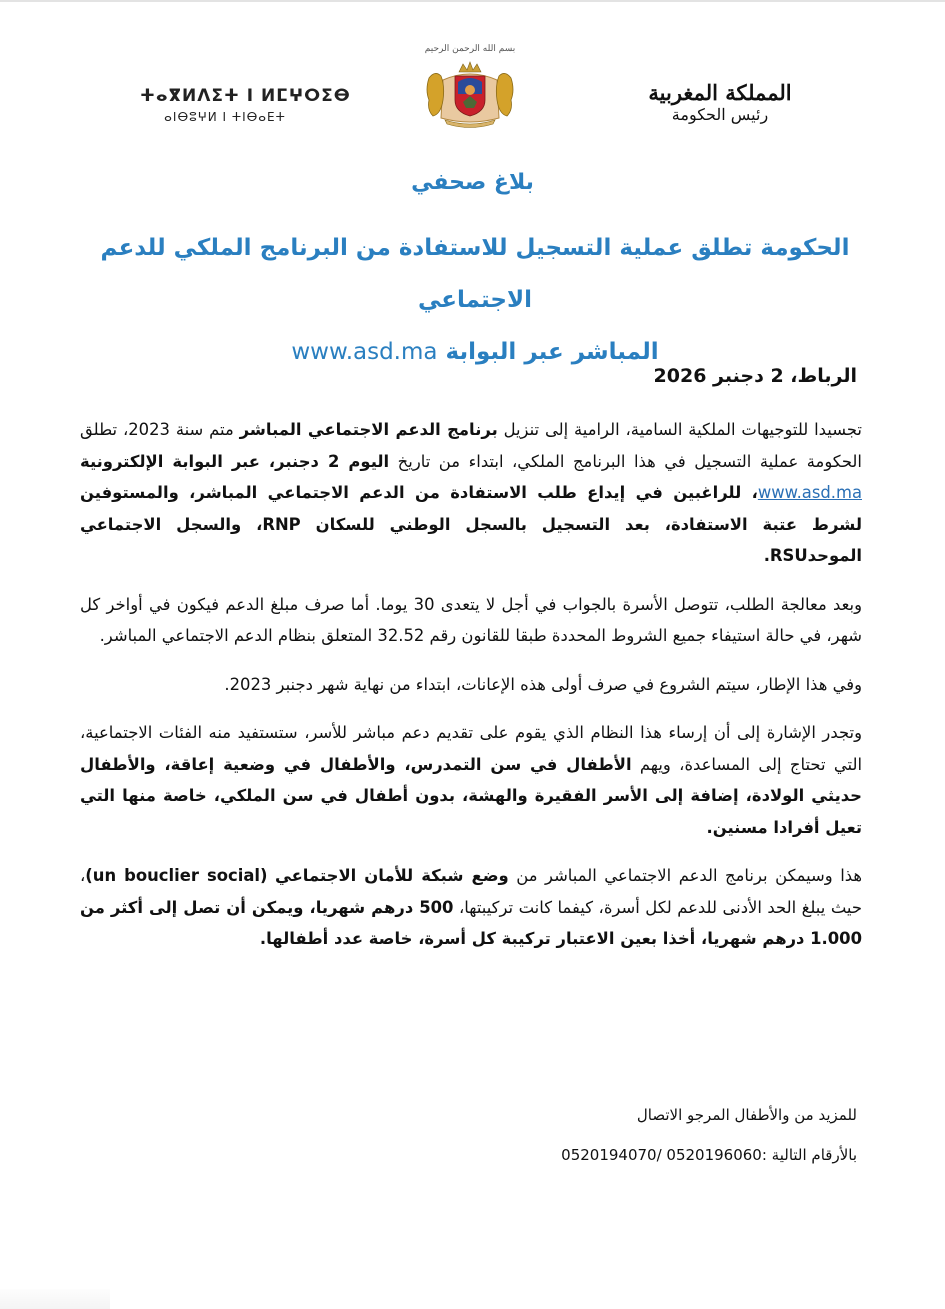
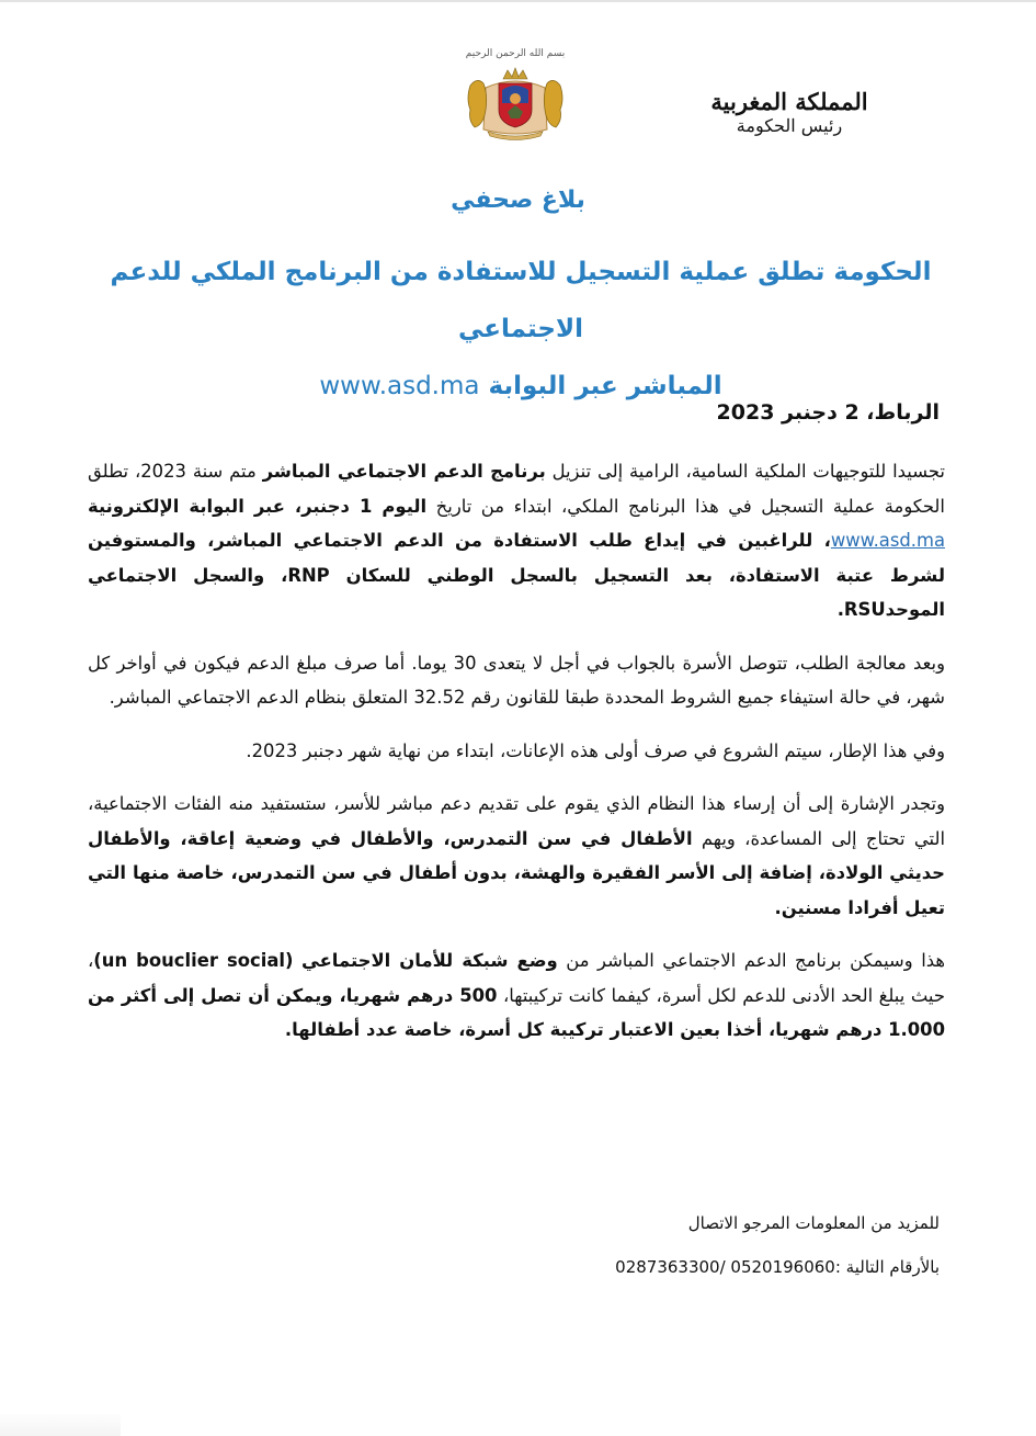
- ⵜⴰⴳⵍⴷⵉⵜ ⵏ ⵍⵎⵖⵔⵉⴱ
- ⴰⵏⴱⵓⵖⵍ ⵏ ⵜⵏⴱⴰⴹⵜ
  بسم الله الرحمن الرحيم
  المملكة المغربية
  رئيس الحكومة
  بلاغ صحفي
  الحكومة تطلق عملية التسجيل للاستفادة من البرنامج الملكي للدعم الاجتماعي
  المباشر عبر البوابة www.asd.ma
- الرباط، 2 دجنبر 2026
+ الرباط، 2 دجنبر 2023
- تجسيدا للتوجيهات الملكية السامية، الرامية إلى تنزيل برنامج الدعم الاجتماعي المباشر متم سنة 2023، تطلق الحكومة عملية التسجيل في هذا البرنامج الملكي، ابتداء من تاريخ اليوم 2 دجنبر، عبر البوابة الإلكترونية www.asd.ma، للراغبين في إيداع طلب الاستفادة من الدعم الاجتماعي المباشر، والمستوفين لشرط عتبة الاستفادة، بعد التسجيل بالسجل الوطني للسكان RNP، والسجل الاجتماعي الموحدRSU.
+ تجسيدا للتوجيهات الملكية السامية، الرامية إلى تنزيل برنامج الدعم الاجتماعي المباشر متم سنة 2023، تطلق الحكومة عملية التسجيل في هذا البرنامج الملكي، ابتداء من تاريخ اليوم 1 دجنبر، عبر البوابة الإلكترونية www.asd.ma، للراغبين في إيداع طلب الاستفادة من الدعم الاجتماعي المباشر، والمستوفين لشرط عتبة الاستفادة، بعد التسجيل بالسجل الوطني للسكان RNP، والسجل الاجتماعي الموحدRSU.
  وبعد معالجة الطلب، تتوصل الأسرة بالجواب في أجل لا يتعدى 30 يوما. أما صرف مبلغ الدعم فيكون في أواخر كل شهر، في حالة استيفاء جميع الشروط المحددة طبقا للقانون رقم 32.52 المتعلق بنظام الدعم الاجتماعي المباشر.
  وفي هذا الإطار، سيتم الشروع في صرف أولى هذه الإعانات، ابتداء من نهاية شهر دجنبر 2023.
- وتجدر الإشارة إلى أن إرساء هذا النظام الذي يقوم على تقديم دعم مباشر للأسر، ستستفيد منه الفئات الاجتماعية، التي تحتاج إلى المساعدة، ويهم الأطفال في سن التمدرس، والأطفال في وضعية إعاقة، والأطفال حديثي الولادة، إضافة إلى الأسر الفقيرة والهشة، بدون أطفال في سن الملكي، خاصة منها التي تعيل أفرادا مسنين.
+ وتجدر الإشارة إلى أن إرساء هذا النظام الذي يقوم على تقديم دعم مباشر للأسر، ستستفيد منه الفئات الاجتماعية، التي تحتاج إلى المساعدة، ويهم الأطفال في سن التمدرس، والأطفال في وضعية إعاقة، والأطفال حديثي الولادة، إضافة إلى الأسر الفقيرة والهشة، بدون أطفال في سن التمدرس، خاصة منها التي تعيل أفرادا مسنين.
  هذا وسيمكن برنامج الدعم الاجتماعي المباشر من وضع شبكة للأمان الاجتماعي (un bouclier social)، حيث يبلغ الحد الأدنى للدعم لكل أسرة، كيفما كانت تركيبتها، 500 درهم شهريا، ويمكن أن تصل إلى أكثر من 1.000 درهم شهريا، أخذا بعين الاعتبار تركيبة كل أسرة، خاصة عدد أطفالها.
- للمزيد من والأطفال المرجو الاتصال
+ للمزيد من المعلومات المرجو الاتصال
- بالأرقام التالية :0520194070/ 0520196060
+ بالأرقام التالية :0287363300/ 0520196060
